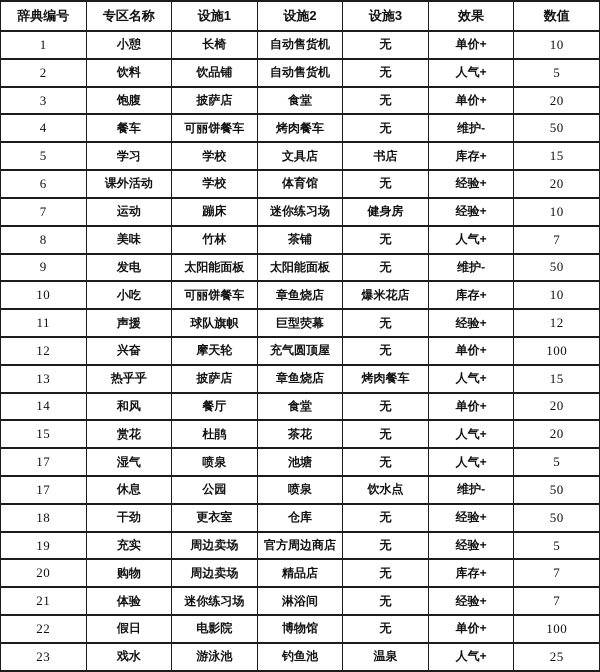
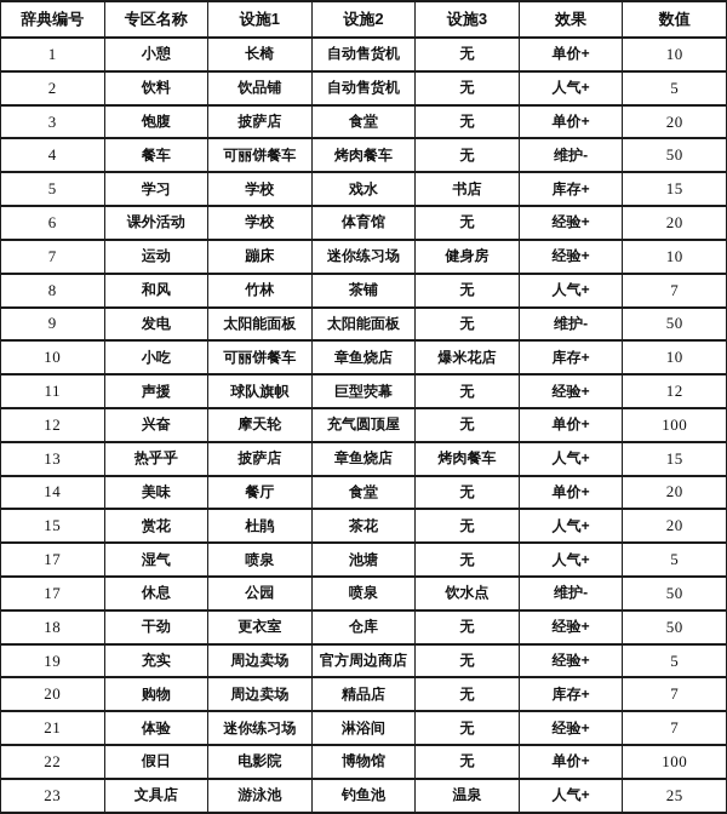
  辞典编号	专区名称	设施1	设施2	设施3	效果	数值
  1	小憩	长椅	自动售货机	无	单价+	10
  2	饮料	饮品铺	自动售货机	无	人气+	5
  3	饱腹	披萨店	食堂	无	单价+	20
  4	餐车	可丽饼餐车	烤肉餐车	无	维护-	50
- 5	学习	学校	文具店	书店	库存+	15
+ 5	学习	学校	戏水	书店	库存+	15
  6	课外活动	学校	体育馆	无	经验+	20
  7	运动	蹦床	迷你练习场	健身房	经验+	10
- 8	美味	竹林	茶铺	无	人气+	7
+ 8	和风	竹林	茶铺	无	人气+	7
  9	发电	太阳能面板	太阳能面板	无	维护-	50
  10	小吃	可丽饼餐车	章鱼烧店	爆米花店	库存+	10
  11	声援	球队旗帜	巨型荧幕	无	经验+	12
  12	兴奋	摩天轮	充气圆顶屋	无	单价+	100
  13	热乎乎	披萨店	章鱼烧店	烤肉餐车	人气+	15
- 14	和风	餐厅	食堂	无	单价+	20
+ 14	美味	餐厅	食堂	无	单价+	20
  15	赏花	杜鹃	茶花	无	人气+	20
  17	湿气	喷泉	池塘	无	人气+	5
  17	休息	公园	喷泉	饮水点	维护-	50
  18	干劲	更衣室	仓库	无	经验+	50
  19	充实	周边卖场	官方周边商店	无	经验+	5
  20	购物	周边卖场	精品店	无	库存+	7
  21	体验	迷你练习场	淋浴间	无	经验+	7
  22	假日	电影院	博物馆	无	单价+	100
- 23	戏水	游泳池	钓鱼池	温泉	人气+	25
+ 23	文具店	游泳池	钓鱼池	温泉	人气+	25
